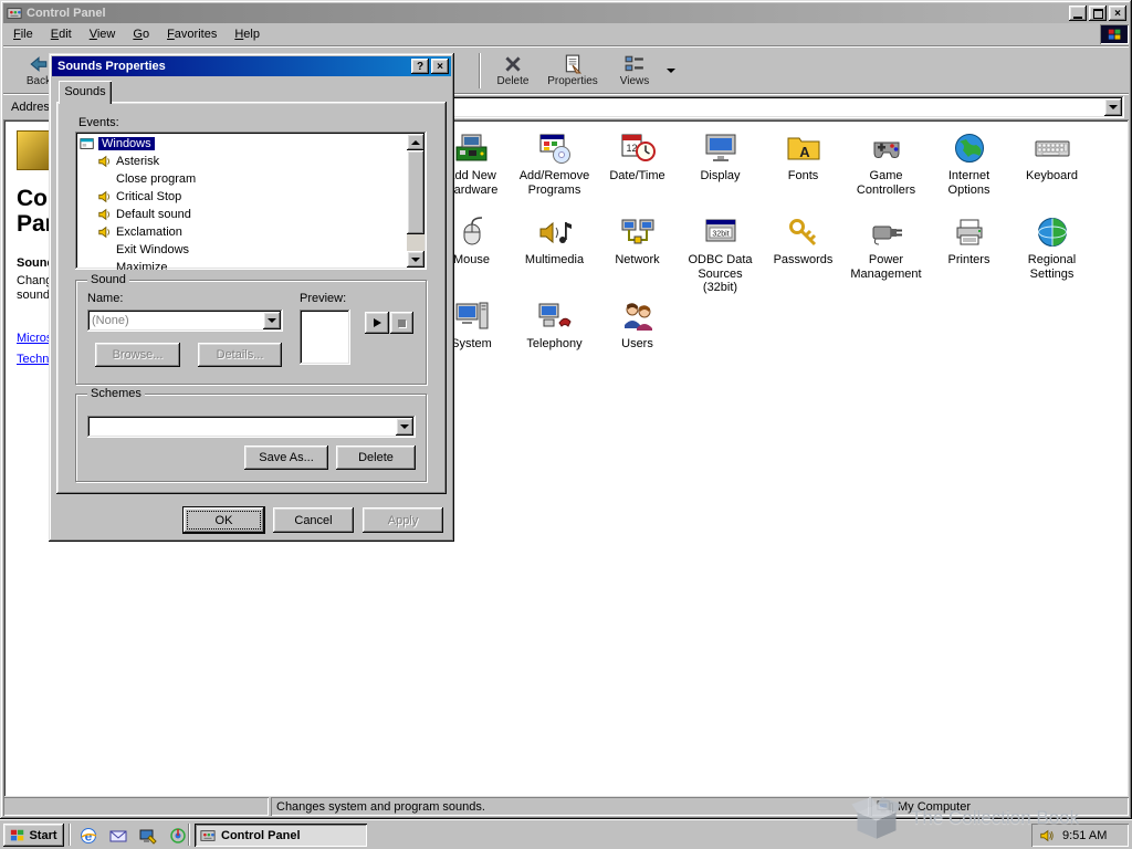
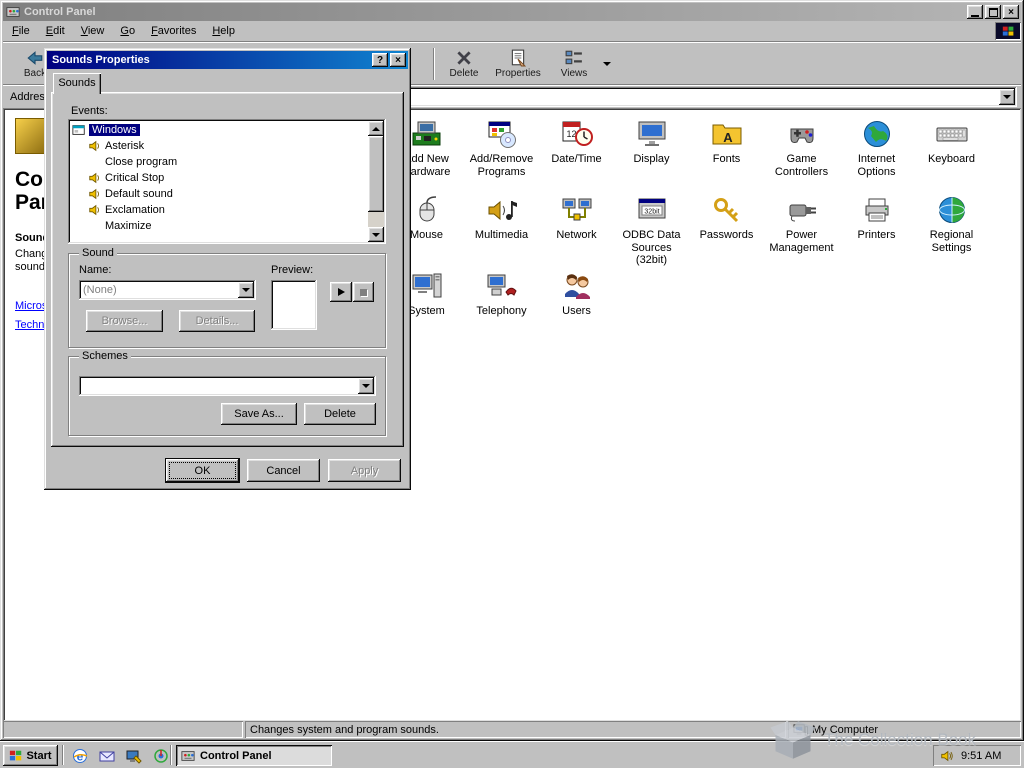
  Control Panel
  ×
  File
  Edit
  View
  Go
  Favorites
  Help
  Bac
  Delete
  Properties
  Views
  Addres
  dd New ardware
  Add/Remove Programs
  12
  Date/Time
  Display
  A
  Fonts
  Game Controllers
  Internet Options
  Keyboard
  Mouse
  Multimedia
  Network
  ODBC Data Sources (32bit)
  Passwords
  Power Management
  Printers
  Regional Settings
  System
  Telephony
  Users
  Changes system and program sounds.
  My Computer
  Sounds Properties
  ?
  ×
  Sounds
  Events:
  Windows
  Asterisk
  Close program
  Critical Stop
  Default sound
  Exclamation
- Exit Windows
  Maximize
  Sound
  Name:
  (None)
  Preview:
  Browse...
  Details...
  Schemes
  Save As...
  Delete
  OK
  Cancel
  Apply
  Start
  e
  Control Panel
  9:51 AM
  The Collection Book
